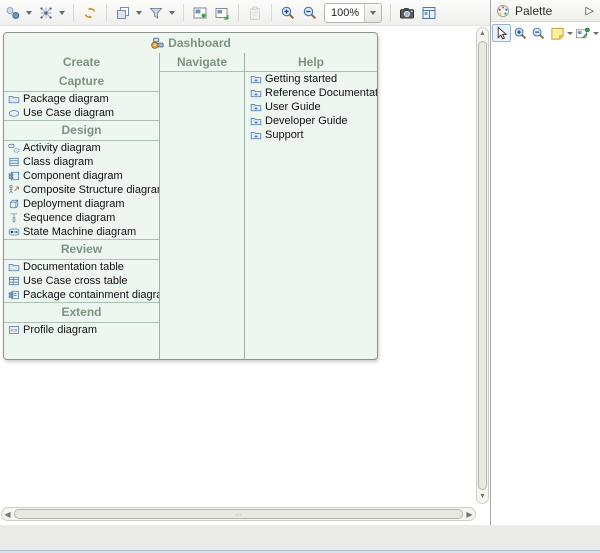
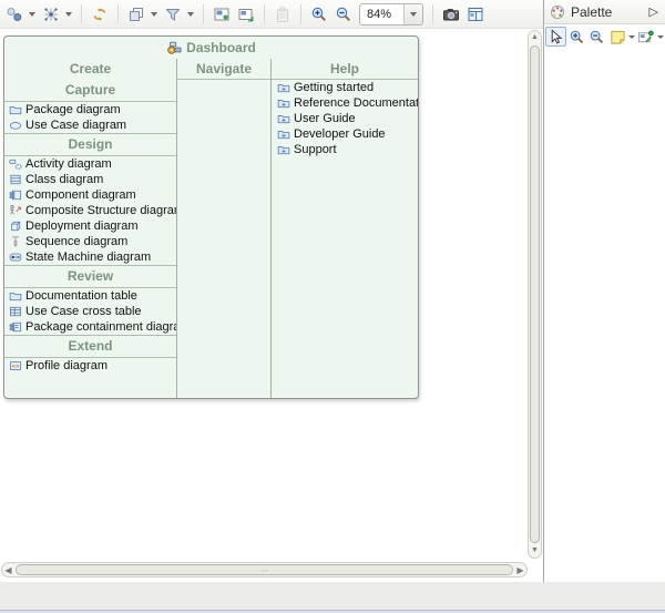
- 100%
+ 84%
  Dashboard
  Create
  Capture
  Package diagram
  Use Case diagram
  Design
  Activity diagram
  Class diagram
  Component diagram
  Composite Structure diagra
  Deployment diagram
  Sequence diagram
  State Machine diagram
  Review
  Documentation table
  Use Case cross table
  Package containment diagr
  Extend
  Profile diagram
  Navigate
  Help
  Getting started
  Reference Documentat
  User Guide
  Developer Guide
  Support
  ◀
  ∙∙∙
  ▶
  Palette
  ▷
